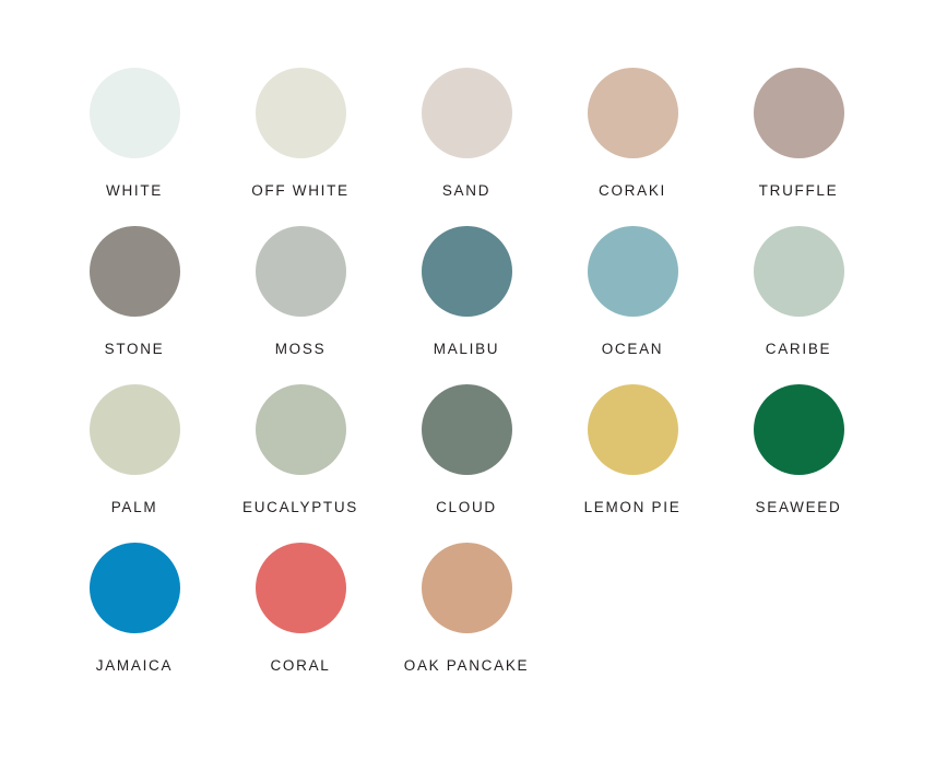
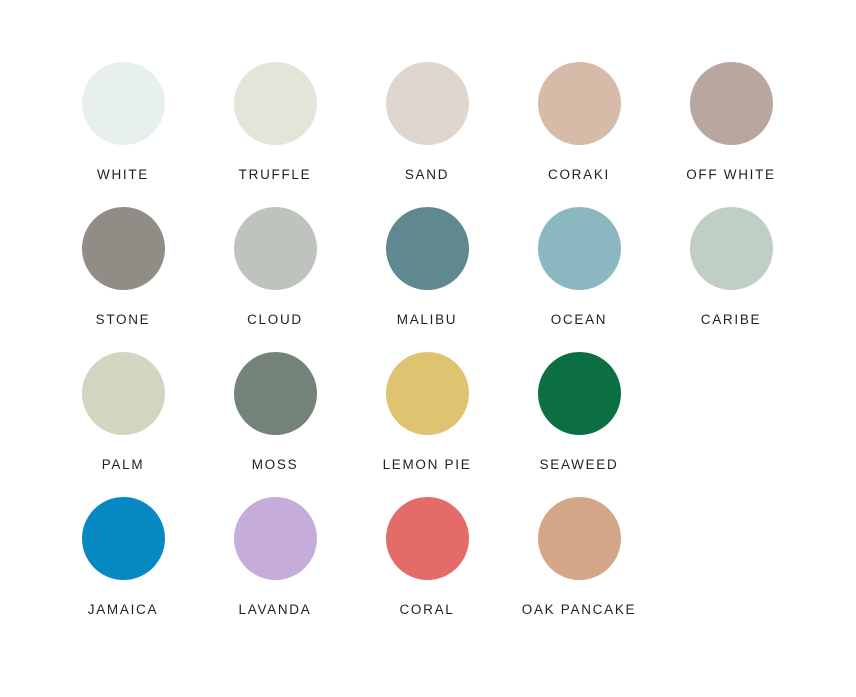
  WHITE
- OFF WHITE
+ TRUFFLE
  SAND
  CORAKI
- TRUFFLE
+ OFF WHITE
  STONE
- MOSS
+ CLOUD
  MALIBU
  OCEAN
  CARIBE
  PALM
- EUCALYPTUS
- CLOUD
+ MOSS
  LEMON PIE
  SEAWEED
  JAMAICA
+ LAVANDA
  CORAL
  OAK PANCAKE
